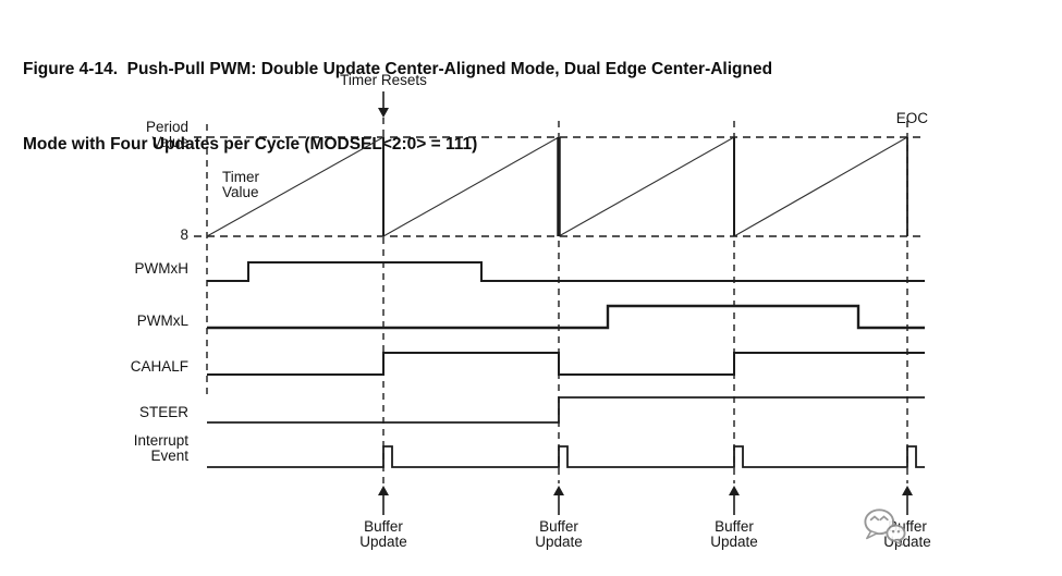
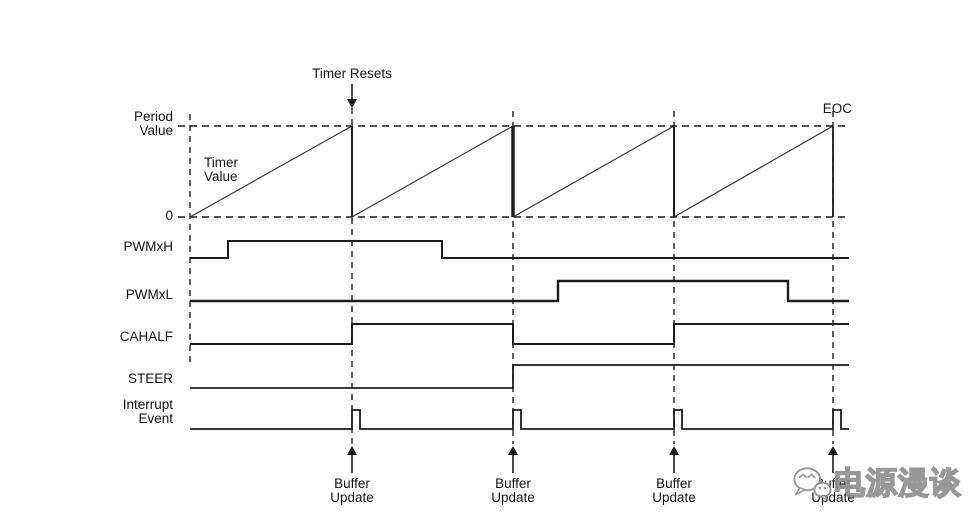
- Figure 4-14. Push-Pull PWM: Double Update Center-Aligned Mode, Dual Edge Center-Aligned
- Mode with Four Updates per Cycle (MODSEL<2:0> = 111)
  Timer Resets
  EOC
  Period
  Value
  Timer
  Value
- 8
+ 0
  PWMxH
  PWMxL
  CAHALF
  STEER
  Interrupt
  Event
  Buffer
  Update
  Buffer
  Update
  Buffer
  Update
  Udate
+ 电源漫谈
